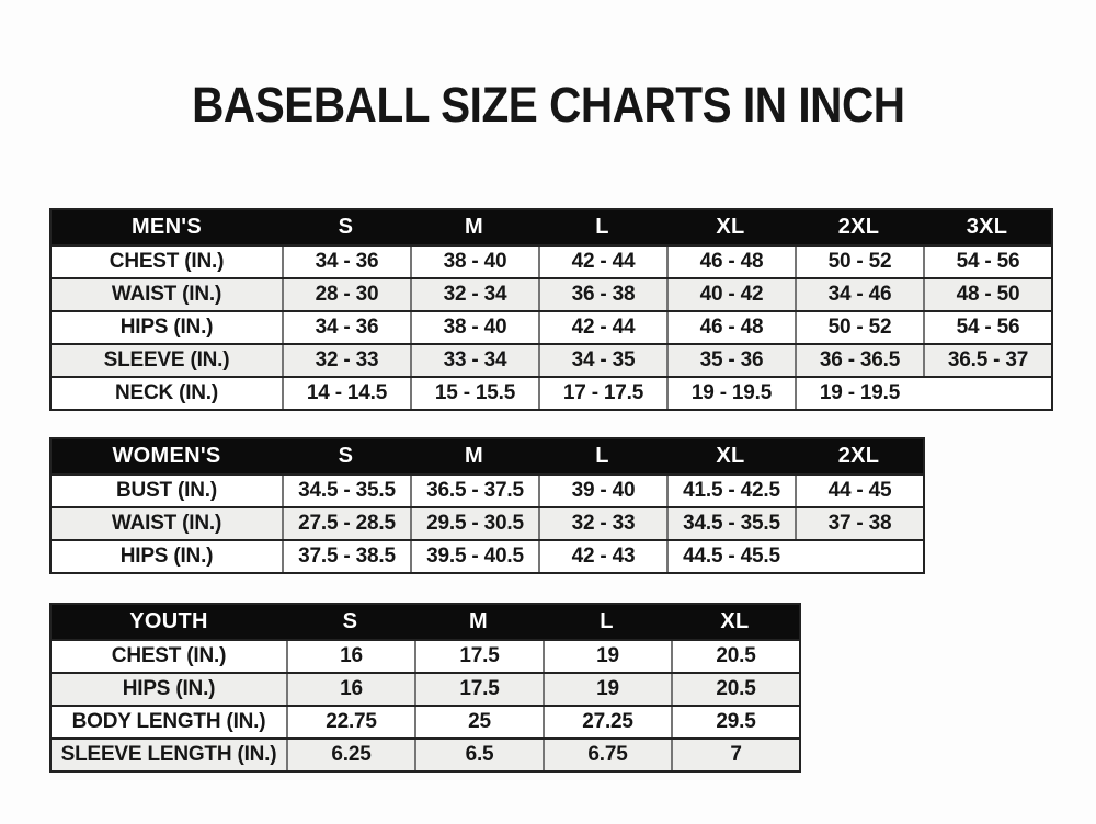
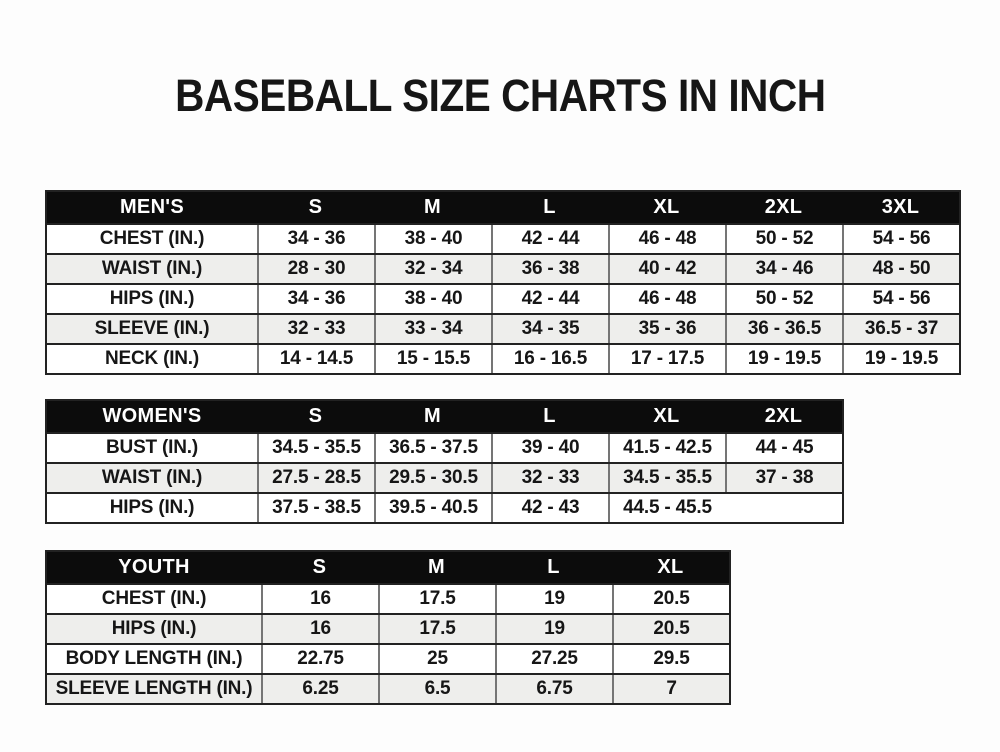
  BASEBALL SIZE CHARTS IN INCH
  MEN'S
  S
  M
  L
  XL
  2XL
  3XL
  CHEST (IN.)
  34 - 36
  38 - 40
  42 - 44
  46 - 48
  50 - 52
  54 - 56
  WAIST (IN.)
  28 - 30
  32 - 34
  36 - 38
  40 - 42
  34 - 46
  48 - 50
  HIPS (IN.)
  34 - 36
  38 - 40
  42 - 44
  46 - 48
  50 - 52
  54 - 56
  SLEEVE (IN.)
  32 - 33
  33 - 34
  34 - 35
  35 - 36
  36 - 36.5
  36.5 - 37
  NECK (IN.)
  14 - 14.5
  15 - 15.5
+ 16 - 16.5
  17 - 17.5
  19 - 19.5
  19 - 19.5
  WOMEN'S
  S
  M
  L
  XL
  2XL
  BUST (IN.)
  34.5 - 35.5
  36.5 - 37.5
  39 - 40
  41.5 - 42.5
  44 - 45
  WAIST (IN.)
  27.5 - 28.5
  29.5 - 30.5
  32 - 33
  34.5 - 35.5
  37 - 38
  HIPS (IN.)
  37.5 - 38.5
  39.5 - 40.5
  42 - 43
  44.5 - 45.5
  YOUTH
  S
  M
  L
  XL
  CHEST (IN.)
  16
  17.5
  19
  20.5
  HIPS (IN.)
  16
  17.5
  19
  20.5
  BODY LENGTH (IN.)
  22.75
  25
  27.25
  29.5
  SLEEVE LENGTH (IN.)
  6.25
  6.5
  6.75
  7
